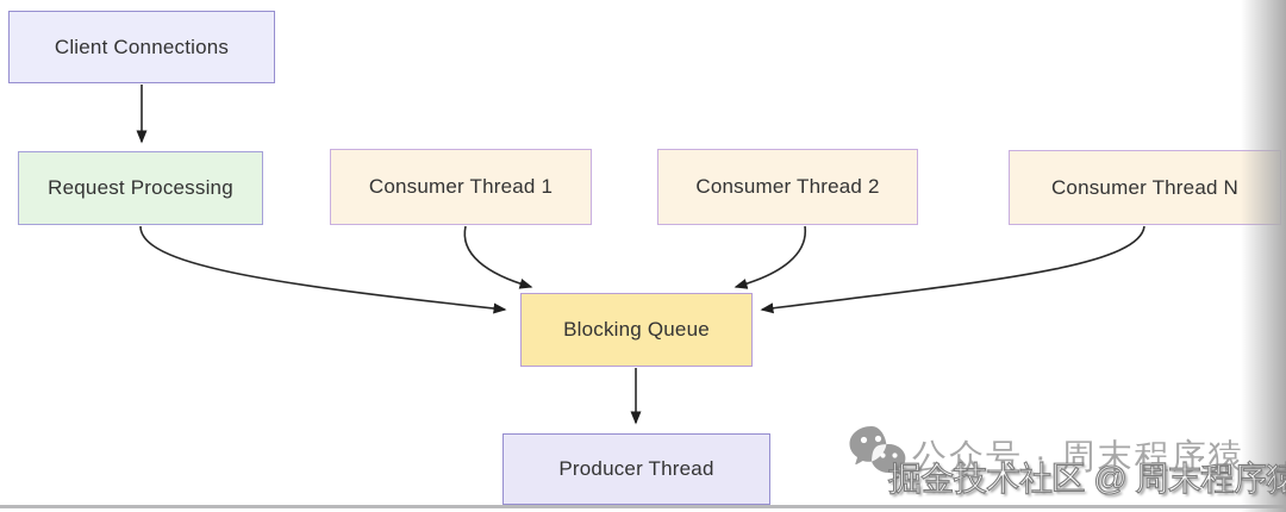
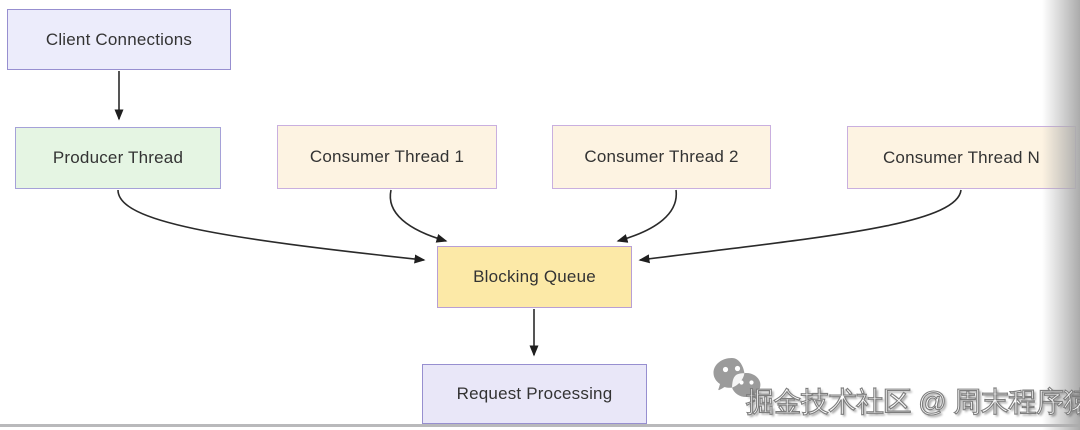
  Client Connections
- Request Processing
+ Producer Thread
  Consumer Thread 1
  Consumer Thread 2
  Consumer Thread N
  Blocking Queue
- Producer Thread
+ Request Processing
- 公众号 · 周末程序猿
  掘金技术社区 @ 周末程序猿
